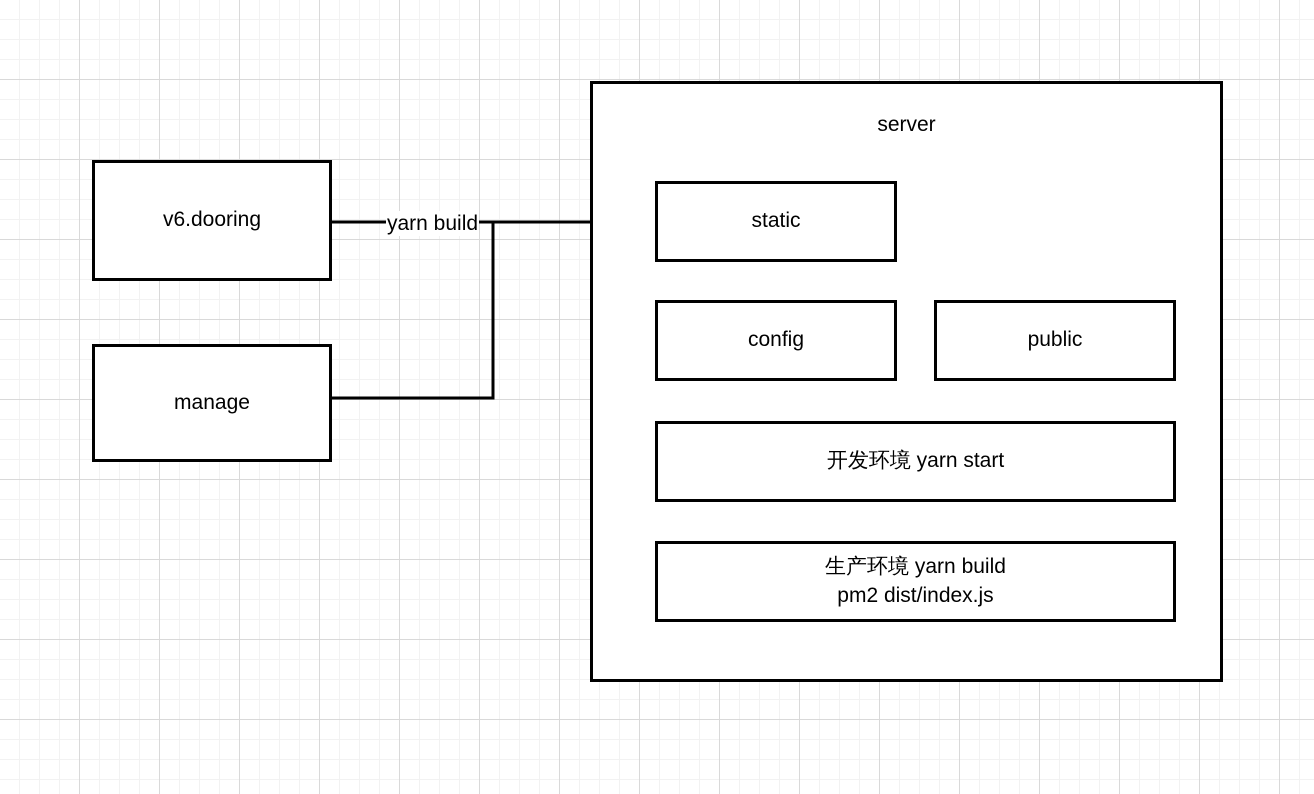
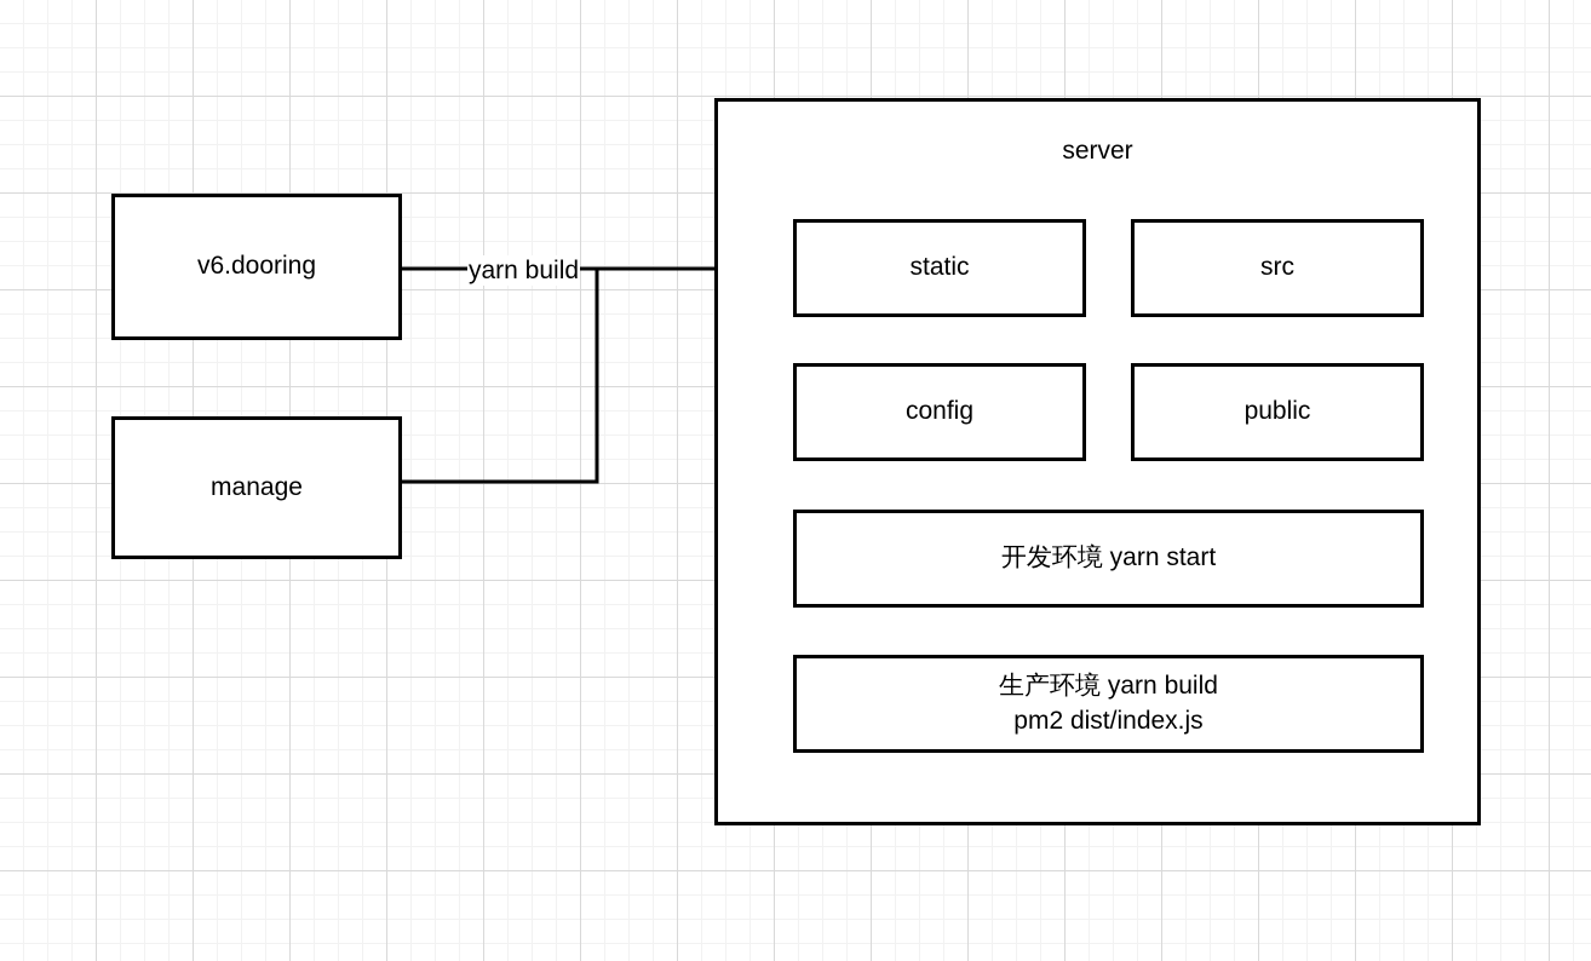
  yarn build
  v6.dooring
  manage
  server
  static
+ src
  config
  public
  开发环境 yarn start
  生产环境 yarn build
  pm2 dist/index.js
